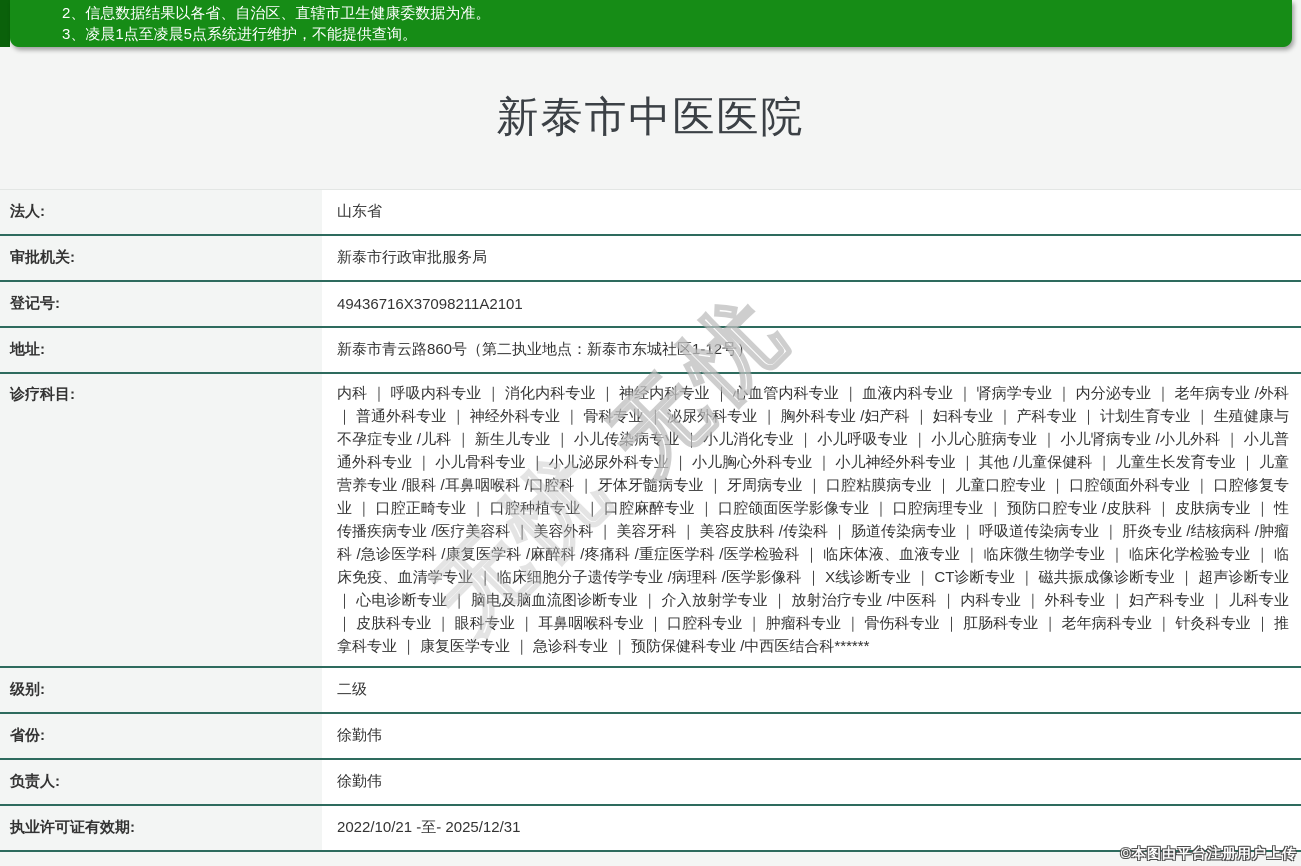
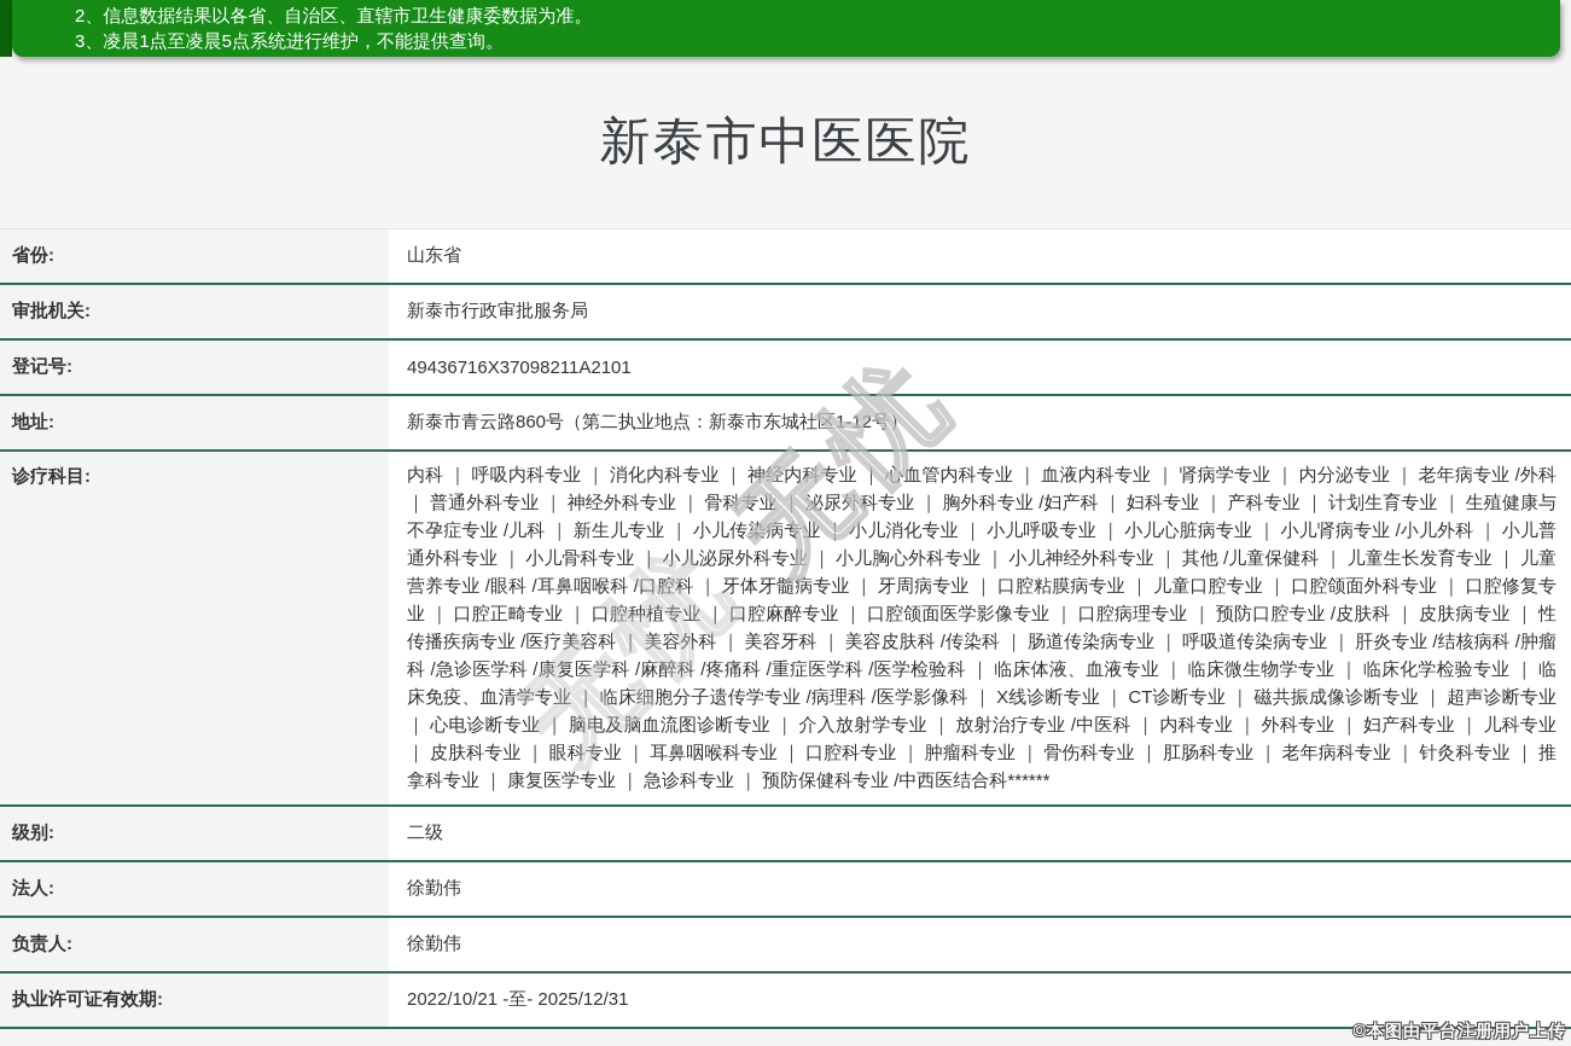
  2、信息数据结果以各省、自治区、直辖市卫生健康委数据为准。
  3、凌晨1点至凌晨5点系统进行维护，不能提供查询。
  新泰市中医医院
- 法人:
+ 省份:
  山东省
  审批机关:
  新泰市行政审批服务局
  登记号:
  49436716X37098211A2101
  地址:
  新泰市青云路860号（第二执业地点：新泰市东城社区1-12号）
  诊疗科目:
  内科 ｜ 呼吸内科专业 ｜ 消化内科专业 ｜ 神经内科专业 ｜ 心血管内科专业 ｜ 血液内科专业 ｜ 肾病学专业 ｜ 内分泌专业 ｜ 老年病专业 /外科 ｜ 普通外科专业 ｜ 神经外科专业 ｜ 骨科专业 ｜ 泌尿外科专业 ｜ 胸外科专业 /妇产科 ｜ 妇科专业 ｜ 产科专业 ｜ 计划生育专业 ｜ 生殖健康与不孕症专业 /儿科 ｜ 新生儿专业 ｜ 小儿传染病专业 ｜ 小儿消化专业 ｜ 小儿呼吸专业 ｜ 小儿心脏病专业 ｜ 小儿肾病专业 /小儿外科 ｜ 小儿普通外科专业 ｜ 小儿骨科专业 ｜ 小儿泌尿外科专业 ｜ 小儿胸心外科专业 ｜ 小儿神经外科专业 ｜ 其他 /儿童保健科 ｜ 儿童生长发育专业 ｜ 儿童营养专业 /眼科 /耳鼻咽喉科 /口腔科 ｜ 牙体牙髓病专业 ｜ 牙周病专业 ｜ 口腔粘膜病专业 ｜ 儿童口腔专业 ｜ 口腔颌面外科专业 ｜ 口腔修复专业 ｜ 口腔正畸专业 ｜ 口腔种植专业 ｜ 口腔麻醉专业 ｜ 口腔颌面医学影像专业 ｜ 口腔病理专业 ｜ 预防口腔专业 /皮肤科 ｜ 皮肤病专业 ｜ 性传播疾病专业 /医疗美容科 ｜ 美容外科 ｜ 美容牙科 ｜ 美容皮肤科 /传染科 ｜ 肠道传染病专业 ｜ 呼吸道传染病专业 ｜ 肝炎专业 /结核病科 /肿瘤科 /急诊医学科 /康复医学科 /麻醉科 /疼痛科 /重症医学科 /医学检验科 ｜ 临床体液、血液专业 ｜ 临床微生物学专业 ｜ 临床化学检验专业 ｜ 临床免疫、血清学专业 ｜ 临床细胞分子遗传学专业 /病理科 /医学影像科 ｜ X线诊断专业 ｜ CT诊断专业 ｜ 磁共振成像诊断专业 ｜ 超声诊断专业 ｜ 心电诊断专业 ｜ 脑电及脑血流图诊断专业 ｜ 介入放射学专业 ｜ 放射治疗专业 /中医科 ｜ 内科专业 ｜ 外科专业 ｜ 妇产科专业 ｜ 儿科专业 ｜ 皮肤科专业 ｜ 眼科专业 ｜ 耳鼻咽喉科专业 ｜ 口腔科专业 ｜ 肿瘤科专业 ｜ 骨伤科专业 ｜ 肛肠科专业 ｜ 老年病科专业 ｜ 针灸科专业 ｜ 推拿科专业 ｜ 康复医学专业 ｜ 急诊科专业 ｜ 预防保健科专业 /中西医结合科******
  级别:
  二级
- 省份:
+ 法人:
  徐勤伟
  负责人:
  徐勤伟
  执业许可证有效期:
  2022/10/21 -至- 2025/12/31
  ©本图由平台注册用户上传
